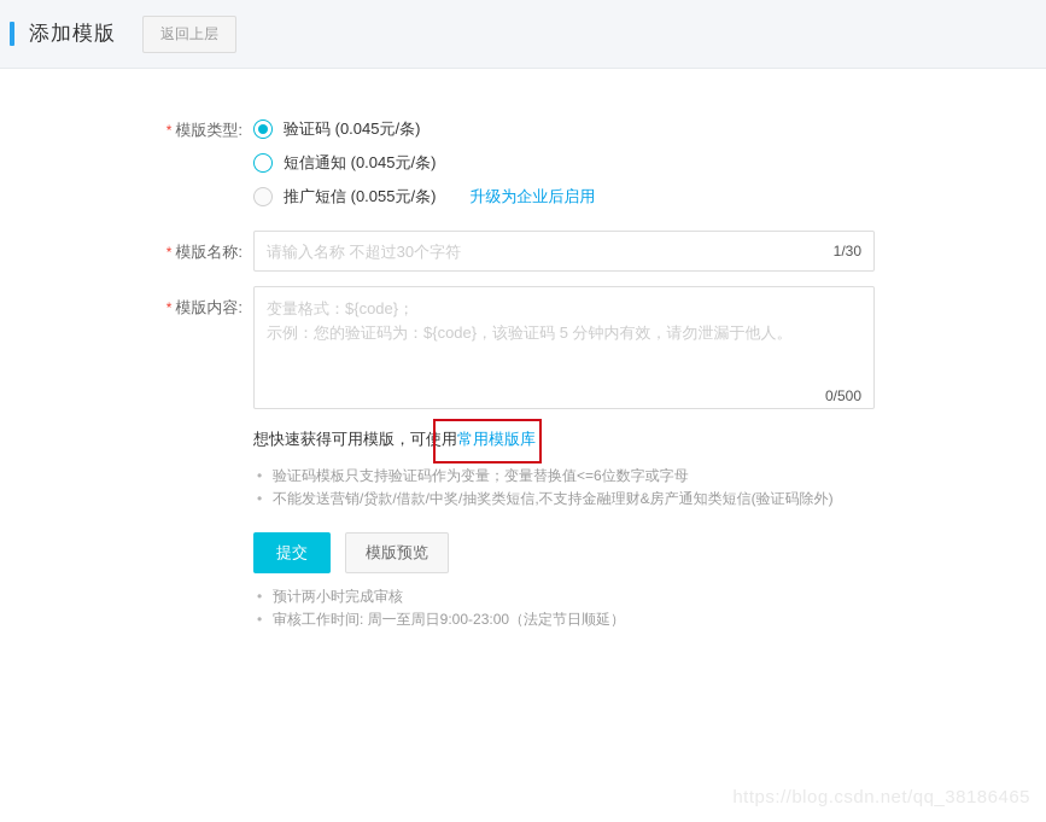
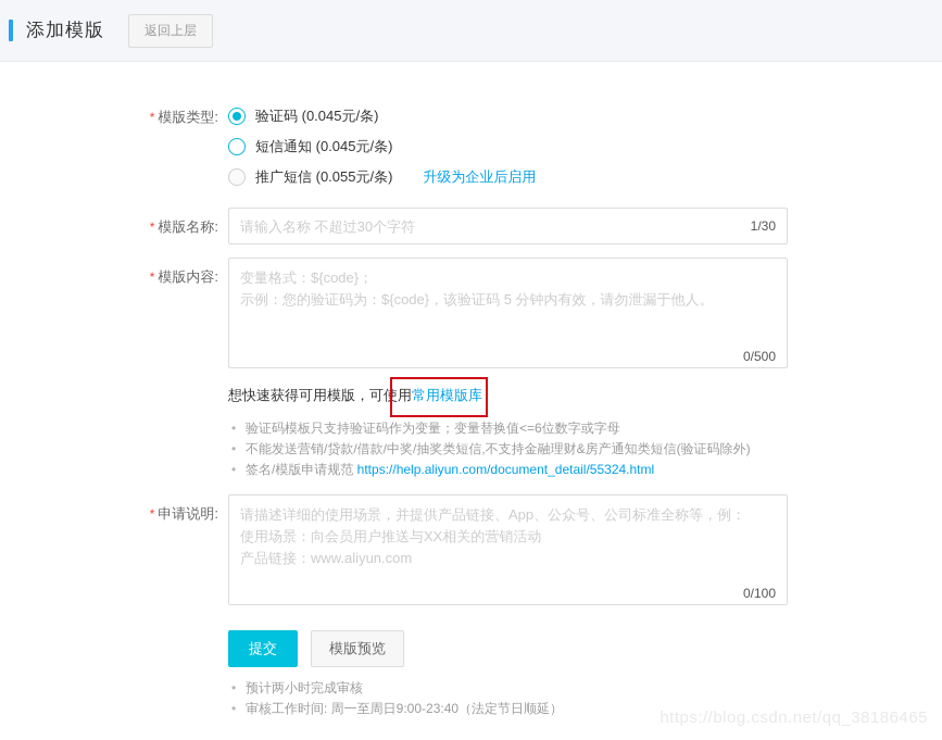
  添加模版
  返回上层
  * 模版类型:
  验证码 (0.045元/条)
  短信通知 (0.045元/条)
  推广短信 (0.055元/条)
  升级为企业后启用
  * 模版名称:
  请输入名称 不超过30个字符
  1/30
  * 模版内容:
  变量格式：${code}；
  示例：您的验证码为：${code}，该验证码 5 分钟内有效，请勿泄漏于他人。
  0/500
  想快速获得可用模版，可使用常用模版库
  验证码模板只支持验证码作为变量；变量替换值<=6位数字或字母
  不能发送营销/贷款/借款/中奖/抽奖类短信,不支持金融理财&房产通知类短信(验证码除外)
+ 签名/模版申请规范 https://help.aliyun.com/document_detail/55324.html
+ * 申请说明:
+ 请描述详细的使用场景，并提供产品链接、App、公众号、公司标准全称等，例：
+ 使用场景：向会员用户推送与XX相关的营销活动
+ 产品链接：www.aliyun.com
+ 0/100
  提交
  模版预览
  预计两小时完成审核
- 审核工作时间: 周一至周日9:00-23:00（法定节日顺延）
+ 审核工作时间: 周一至周日9:00-23:40（法定节日顺延）
